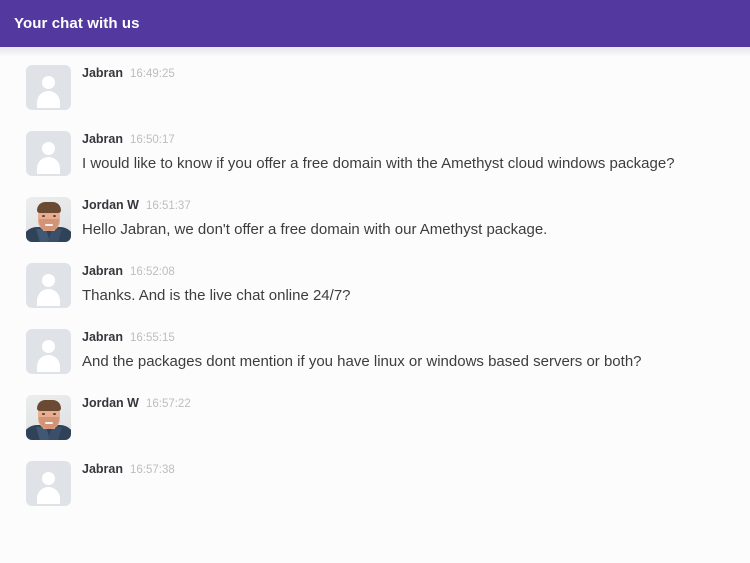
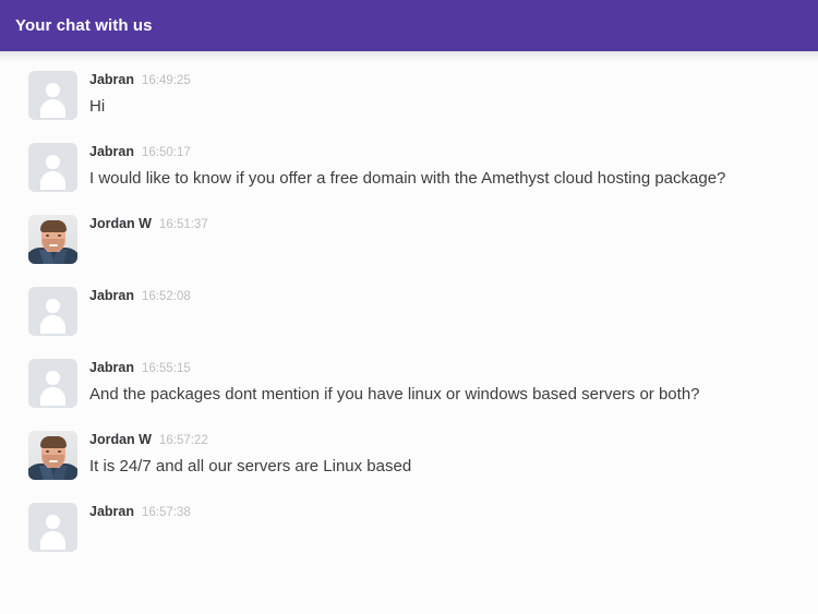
  Your chat with us
  Jabran
  16:49:25
+ Hi
  Jabran
  16:50:17
- I would like to know if you offer a free domain with the Amethyst cloud windows package?
+ I would like to know if you offer a free domain with the Amethyst cloud hosting package?
  Jordan W
  16:51:37
- Hello Jabran, we don't offer a free domain with our Amethyst package.
  Jabran
  16:52:08
- Thanks. And is the live chat online 24/7?
  Jabran
  16:55:15
  And the packages dont mention if you have linux or windows based servers or both?
  Jordan W
  16:57:22
+ It is 24/7 and all our servers are Linux based
  Jabran
  16:57:38
